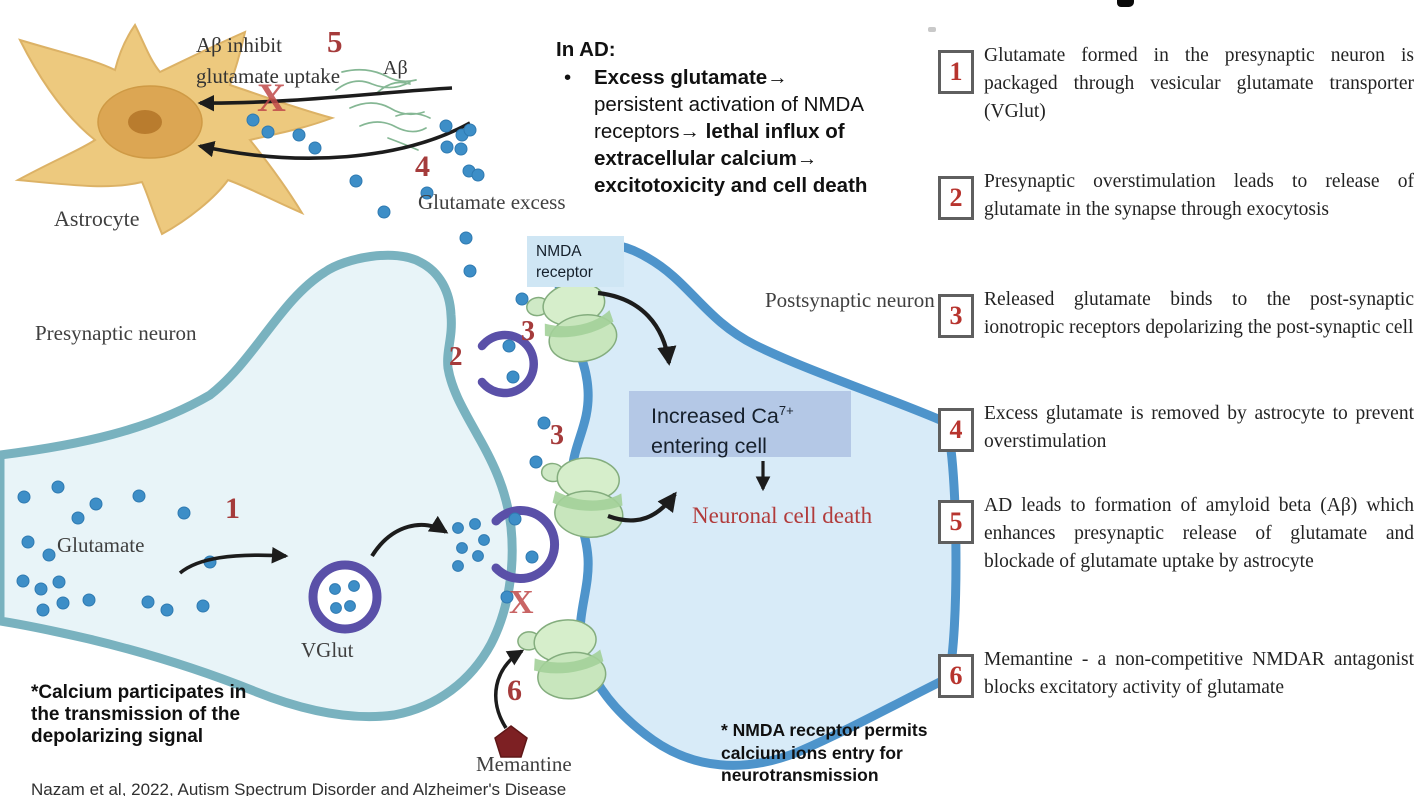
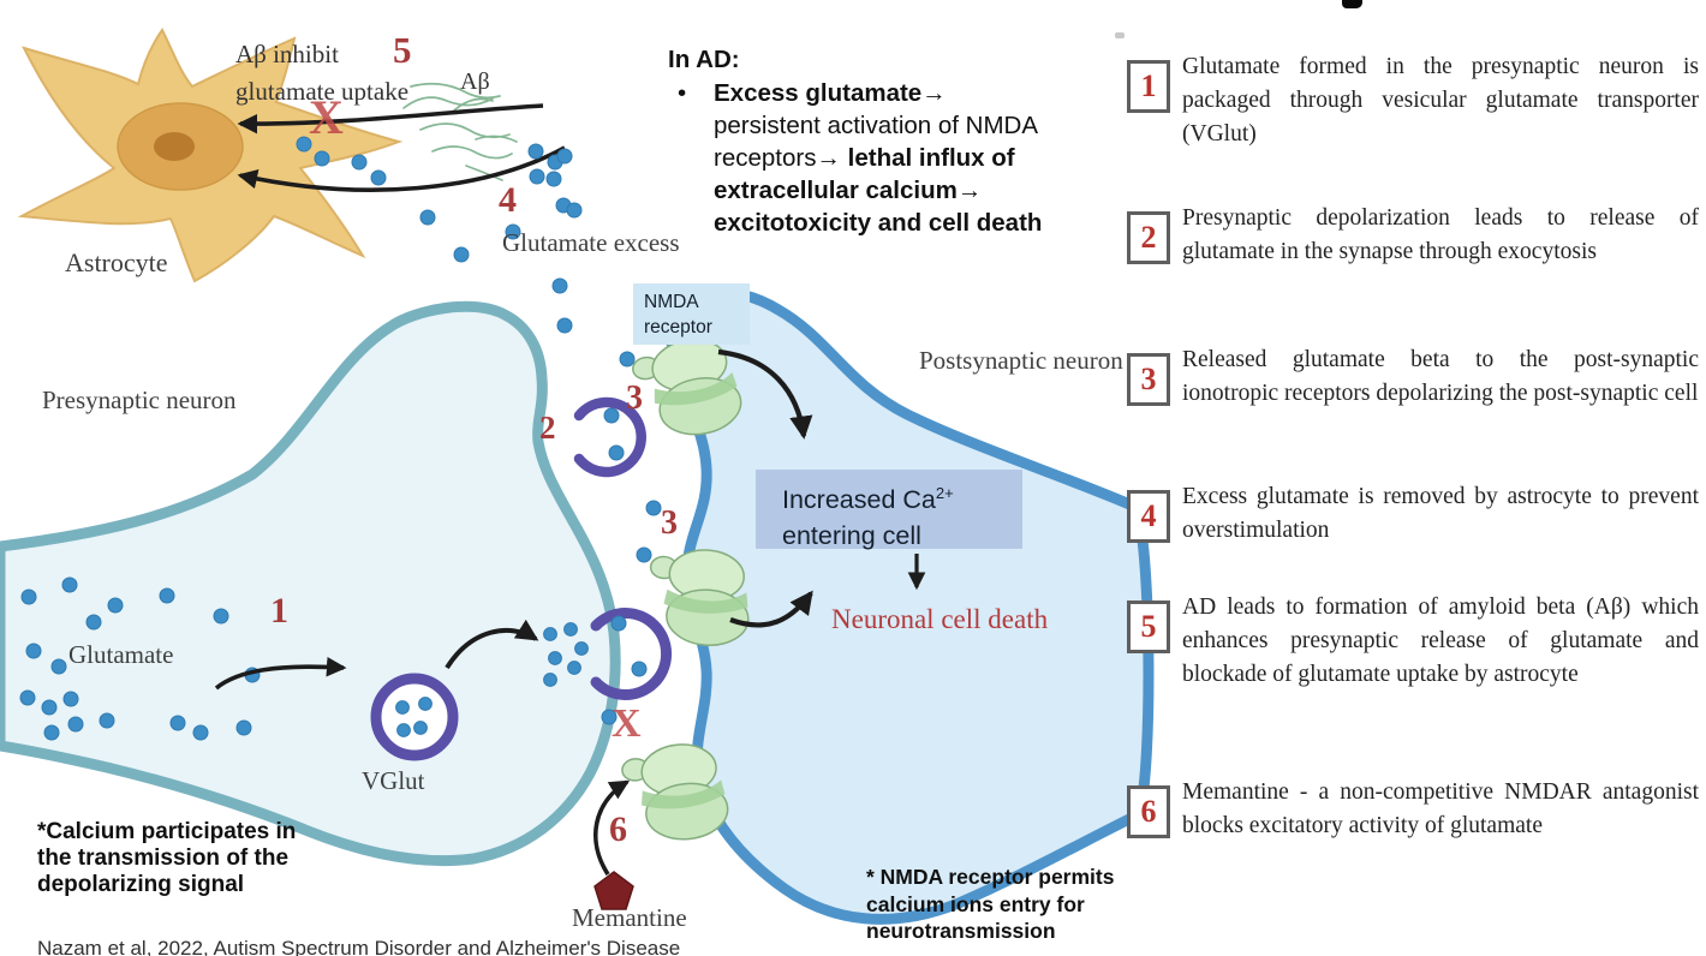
  Aβ inhibit
  glutamate uptake
  5
  Aβ
  X
  4
  Glutamate excess
  Astrocyte
  Presynaptic neuron
  Postsynaptic neuron
  2
  3
  3
  1
  Glutamate
  VGlut
  X
  6
  Memantine
  NMDA
  receptor
- Increased Ca7+
+ Increased Ca2+
  entering cell
  Neuronal cell death
  In AD:
  •
  Excess glutamate→
  persistent activation of NMDA
  receptors→ lethal influx of
  extracellular calcium→
  excitotoxicity and cell death
  1
  Glutamate formed in the presynaptic neuron is packaged through vesicular glutamate transporter (VGlut)
  2
- Presynaptic overstimulation leads to release of glutamate in the synapse through exocytosis
+ Presynaptic depolarization leads to release of glutamate in the synapse through exocytosis
  3
- Released glutamate binds to the post-synaptic ionotropic receptors depolarizing the post-synaptic cell
+ Released glutamate beta to the post-synaptic ionotropic receptors depolarizing the post-synaptic cell
  4
  Excess glutamate is removed by astrocyte to prevent overstimulation
  5
  AD leads to formation of amyloid beta (Aβ) which enhances presynaptic release of glutamate and blockade of glutamate uptake by astrocyte
  6
  Memantine - a non-competitive NMDAR antagonist blocks excitatory activity of glutamate
  *Calcium participates in
  the transmission of the
  depolarizing signal
  * NMDA receptor permits
  calcium ions entry for
  neurotransmission
  Nazam et al, 2022, Autism Spectrum Disorder and Alzheimer's Disease
